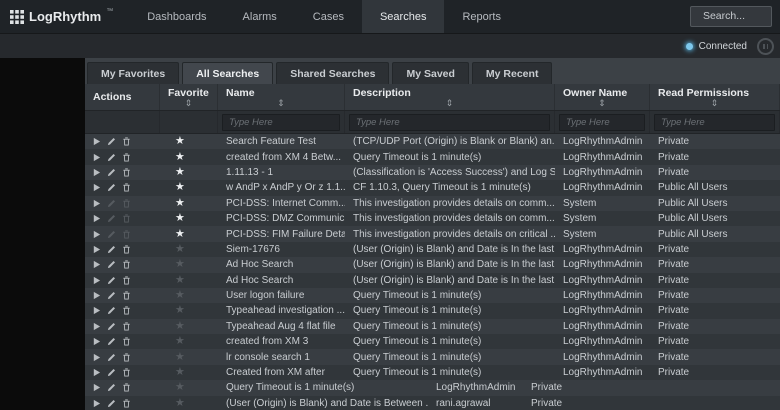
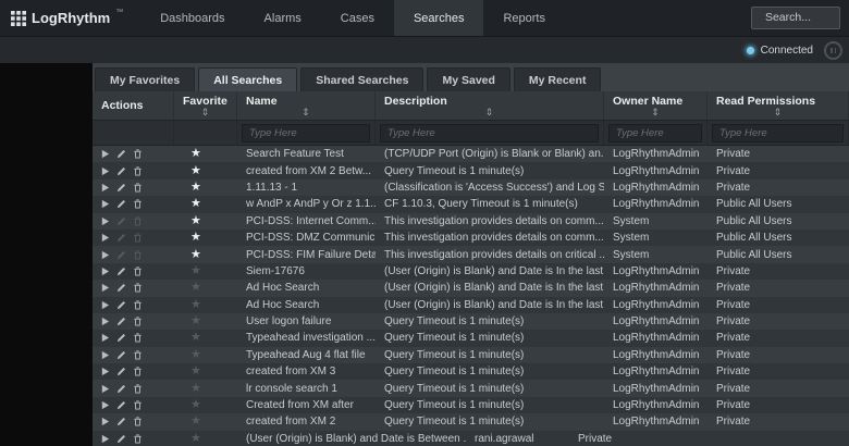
  LogRhythm
  Dashboards
  Alarms
  Cases
  Searches
  Reports
  Search...
  Connected
  My Favorites
  All Searches
  Shared Searches
  My Saved
  My Recent
  Actions
  Favorite
  ⇕
  Name
  ⇕
  Description
  ⇕
  Owner Name
  ⇕
  Read Permissions
  ⇕
  Type Here
  Type Here
  Type Here
  Type Here
  ★
  Search Feature Test
  (TCP/UDP Port (Origin) is Blank or Blank) an.
  LogRhythmAdmin
  Private
  ★
- created from XM 4 Betw...
+ created from XM 2 Betw...
  Query Timeout is 1 minute(s)
  LogRhythmAdmin
  Private
  ★
  1.11.13 - 1
  (Classification is 'Access Success') and Log S
  LogRhythmAdmin
  Private
  ★
  w AndP x AndP y Or z 1.1..
  CF 1.10.3, Query Timeout is 1 minute(s)
  LogRhythmAdmin
  Public All Users
  ★
  PCI-DSS: Internet Comm..
  This investigation provides details on comm...
  System
  Public All Users
  ★
  PCI-DSS: DMZ Communic
  This investigation provides details on comm...
  System
  Public All Users
  ★
  PCI-DSS: FIM Failure Deta
  This investigation provides details on critical ..
  System
  Public All Users
  ★
  Siem-17676
  (User (Origin) is Blank) and Date is In the last
  LogRhythmAdmin
  Private
  ★
  Ad Hoc Search
  (User (Origin) is Blank) and Date is In the last
  LogRhythmAdmin
  Private
  ★
  Ad Hoc Search
  (User (Origin) is Blank) and Date is In the last
  LogRhythmAdmin
  Private
  ★
  User logon failure
  Query Timeout is 1 minute(s)
  LogRhythmAdmin
  Private
  ★
  Typeahead investigation ...
  Query Timeout is 1 minute(s)
  LogRhythmAdmin
  Private
  ★
  Typeahead Aug 4 flat file
  Query Timeout is 1 minute(s)
  LogRhythmAdmin
  Private
  ★
  created from XM 3
  Query Timeout is 1 minute(s)
  LogRhythmAdmin
  Private
  ★
  lr console search 1
  Query Timeout is 1 minute(s)
  LogRhythmAdmin
  Private
  ★
  Created from XM after
  Query Timeout is 1 minute(s)
  LogRhythmAdmin
  Private
  ★
+ created from XM 2
  Query Timeout is 1 minute(s)
  LogRhythmAdmin
  Private
  ★
  (User (Origin) is Blank) and Date is Between .
  rani.agrawal
  Private
